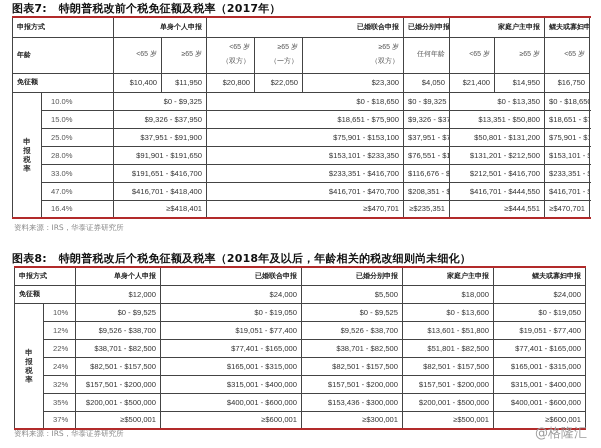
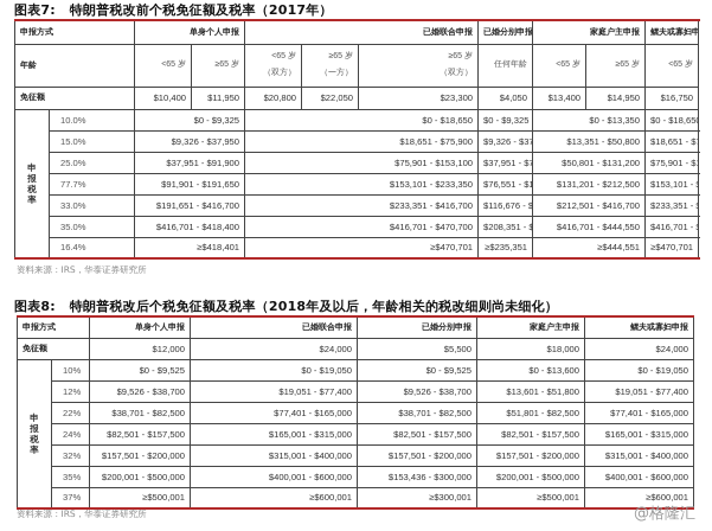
  图表7: 特朗普税改前个税免征额及税率（2017年）
  申报方式	单身个人申报	已婚联合申报	已婚分别申报	家庭户主申报	鳏夫或寡妇申
- 免征额	$10,400	$11,950	$20,800	$22,050	$23,300	$4,050	$21,400	$14,950	$16,750
+ 免征额	$10,400	$11,950	$20,800	$22,050	$23,300	$4,050	$13,400	$14,950	$16,750
  申报税率	10.0%	$0 - $9,325	$0 - $18,650	$0 - $9,325	$0 - $13,350	$0 - $18,65
  15.0%	$9,326 - $37,950	$18,651 - $75,900	$9,326 - $37	$13,351 - $50,800	$18,651 - $
  25.0%	$37,951 - $91,900	$75,901 - $153,100	$37,951 - $7	$50,801 - $131,200	$75,901 - $
- 28.0%	$91,901 - $191,650	$153,101 - $233,350	$76,551 - $1	$131,201 - $212,500	$153,101 -
+ 77.7%	$91,901 - $191,650	$153,101 - $233,350	$76,551 - $1	$131,201 - $212,500	$153,101 -
  33.0%	$191,651 - $416,700	$233,351 - $416,700	$116,676 - $	$212,501 - $416,700	$233,351 -
- 47.0%	$416,701 - $418,400	$416,701 - $470,700	$208,351 - $	$416,701 - $444,550	$416,701 -
+ 35.0%	$416,701 - $418,400	$416,701 - $470,700	$208,351 - $	$416,701 - $444,550	$416,701 -
  16.4%	≥$418,401	≥$470,701	≥$235,351	≥$444,551	≥$470,701
  资料来源：IRS，华泰证券研究所
  图表8: 特朗普税改后个税免征额及税率（2018年及以后，年龄相关的税改细则尚未细化）
  申报方式	单身个人申报	已婚联合申报	已婚分别申报	家庭户主申报	鳏夫或寡妇申报
  免征额	$12,000	$24,000	$5,500	$18,000	$24,000
  申报税率	10%	$0 - $9,525	$0 - $19,050	$0 - $9,525	$0 - $13,600	$0 - $19,050
  12%	$9,526 - $38,700	$19,051 - $77,400	$9,526 - $38,700	$13,601 - $51,800	$19,051 - $77,400
  22%	$38,701 - $82,500	$77,401 - $165,000	$38,701 - $82,500	$51,801 - $82,500	$77,401 - $165,000
  24%	$82,501 - $157,500	$165,001 - $315,000	$82,501 - $157,500	$82,501 - $157,500	$165,001 - $315,000
  32%	$157,501 - $200,000	$315,001 - $400,000	$157,501 - $200,000	$157,501 - $200,000	$315,001 - $400,000
  35%	$200,001 - $500,000	$400,001 - $600,000	$153,436 - $300,000	$200,001 - $500,000	$400,001 - $600,000
  37%	≥$500,001	≥$600,001	≥$300,001	≥$500,001	≥$600,001
  资料来源：IRS，华泰证券研究所
  @格隆汇
